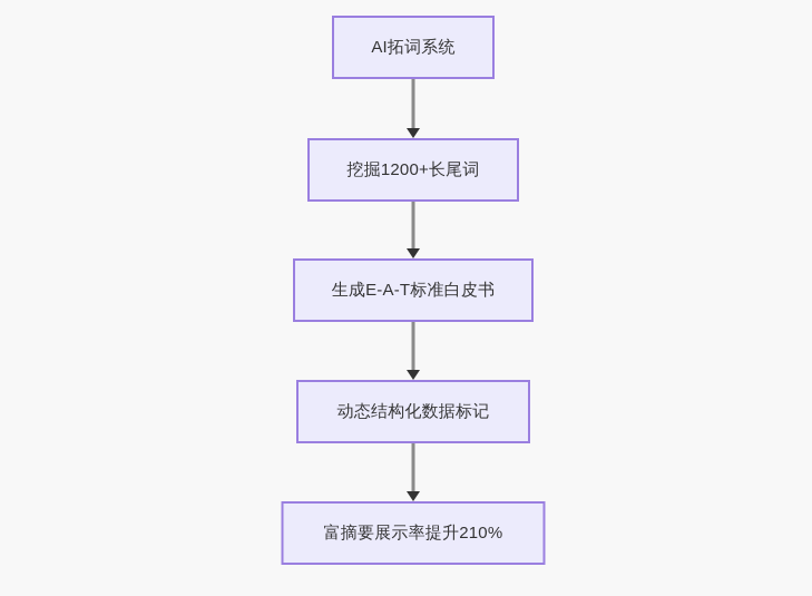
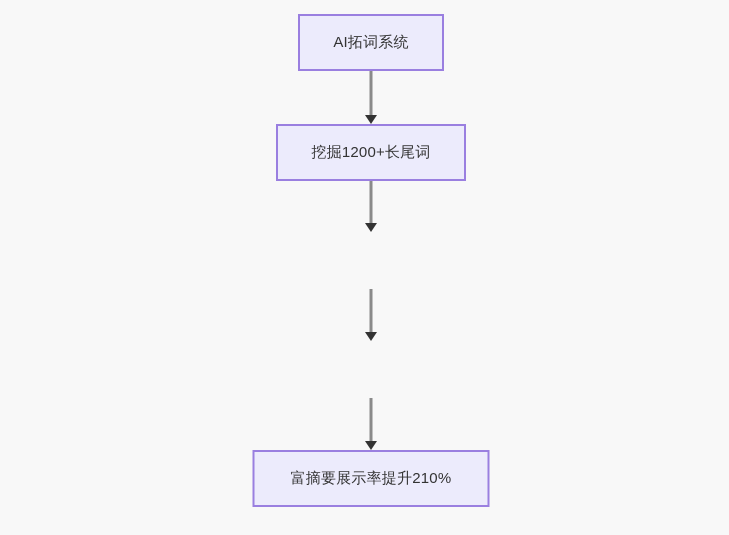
  AI拓词系统
  挖掘1200+长尾词
- 生成E-A-T标准白皮书
- 动态结构化数据标记
  富摘要展示率提升210%
